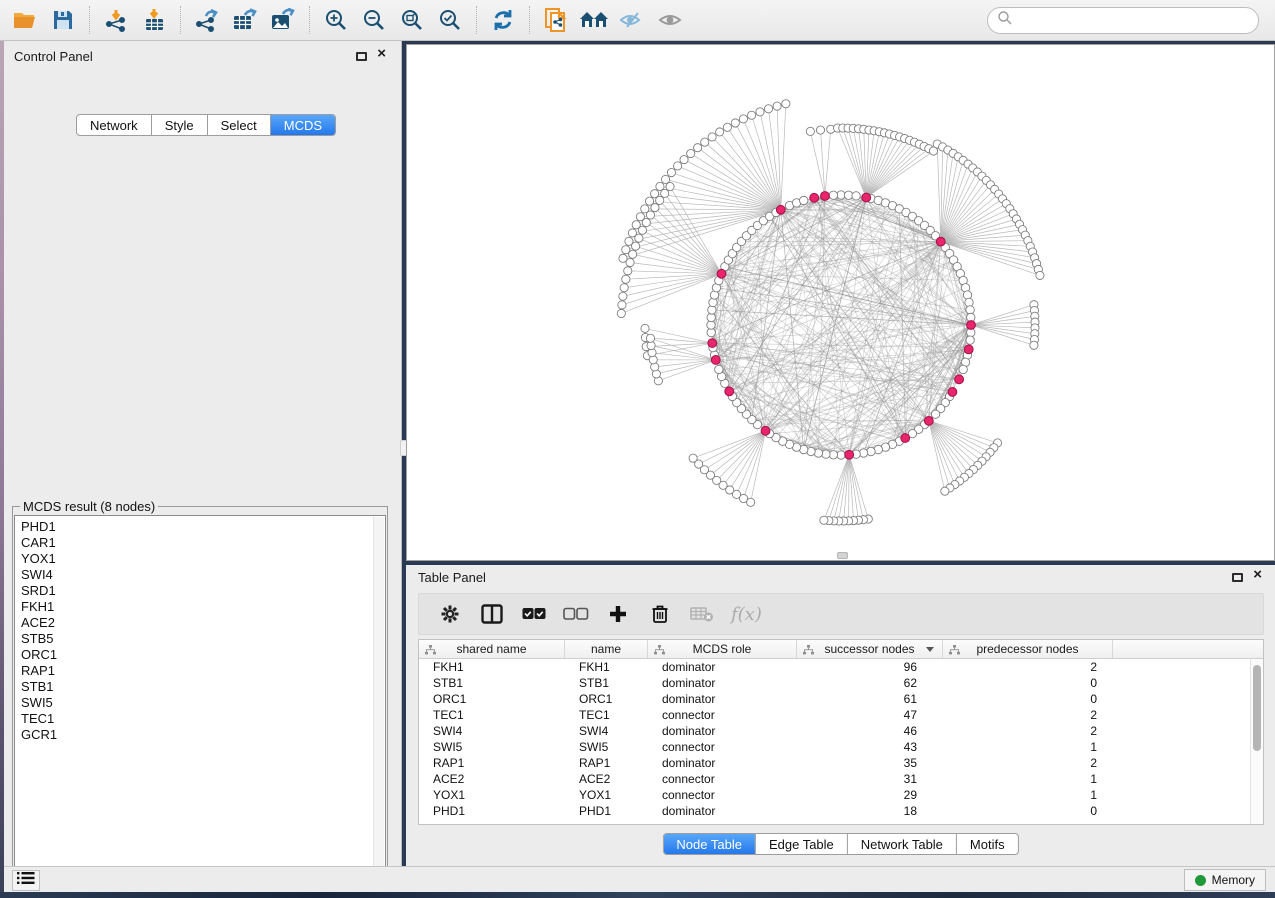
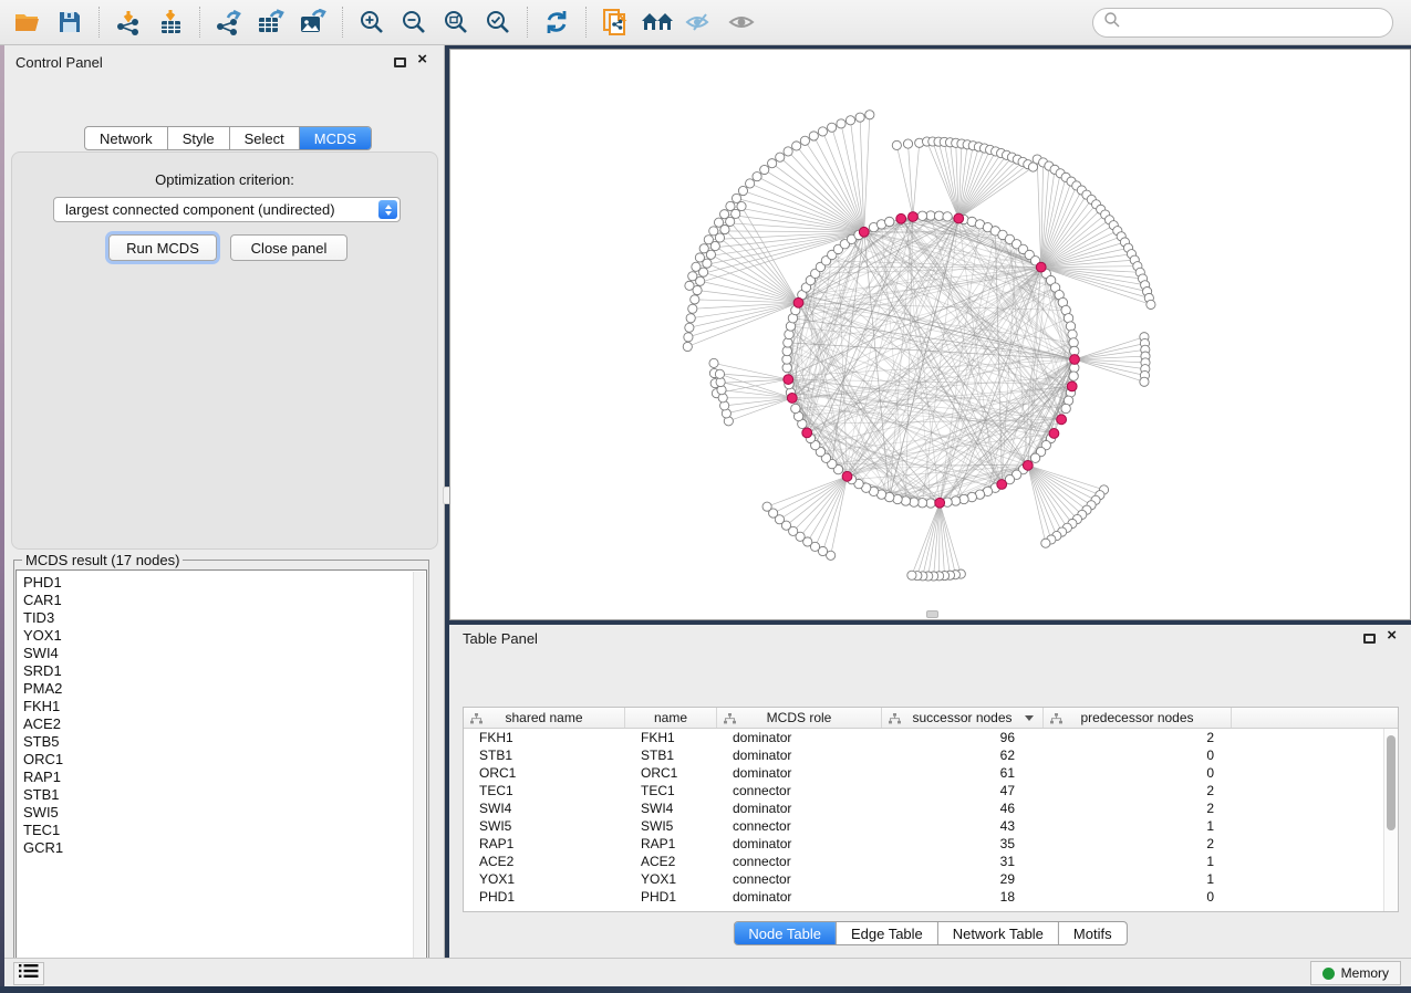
  Control Panel
  ×
  Network
  Style
  Select
  MCDS
+ Optimization criterion:
+ largest connected component (undirected)
+ Run MCDS
+ Close panel
- MCDS result (8 nodes)
+ MCDS result (17 nodes)
  PHD1
  CAR1
+ TID3
  YOX1
  SWI4
  SRD1
+ PMA2
  FKH1
  ACE2
  STB5
  ORC1
  RAP1
  STB1
  SWI5
  TEC1
  GCR1
  Table Panel
  ×
- f(x)
  shared name
  name
  MCDS role
  successor nodes
  predecessor nodes
  FKH1
  FKH1
  dominator
  96
  2
  STB1
  STB1
  dominator
  62
  0
  ORC1
  ORC1
  dominator
  61
  0
  TEC1
  TEC1
  connector
  47
  2
  SWI4
  SWI4
  dominator
  46
  2
  SWI5
  SWI5
  connector
  43
  1
  RAP1
  RAP1
  dominator
  35
  2
  ACE2
  ACE2
  connector
  31
  1
  YOX1
  YOX1
  connector
  29
  1
  PHD1
  PHD1
  dominator
  18
  0
  Node Table
  Edge Table
  Network Table
  Motifs
  Memory
